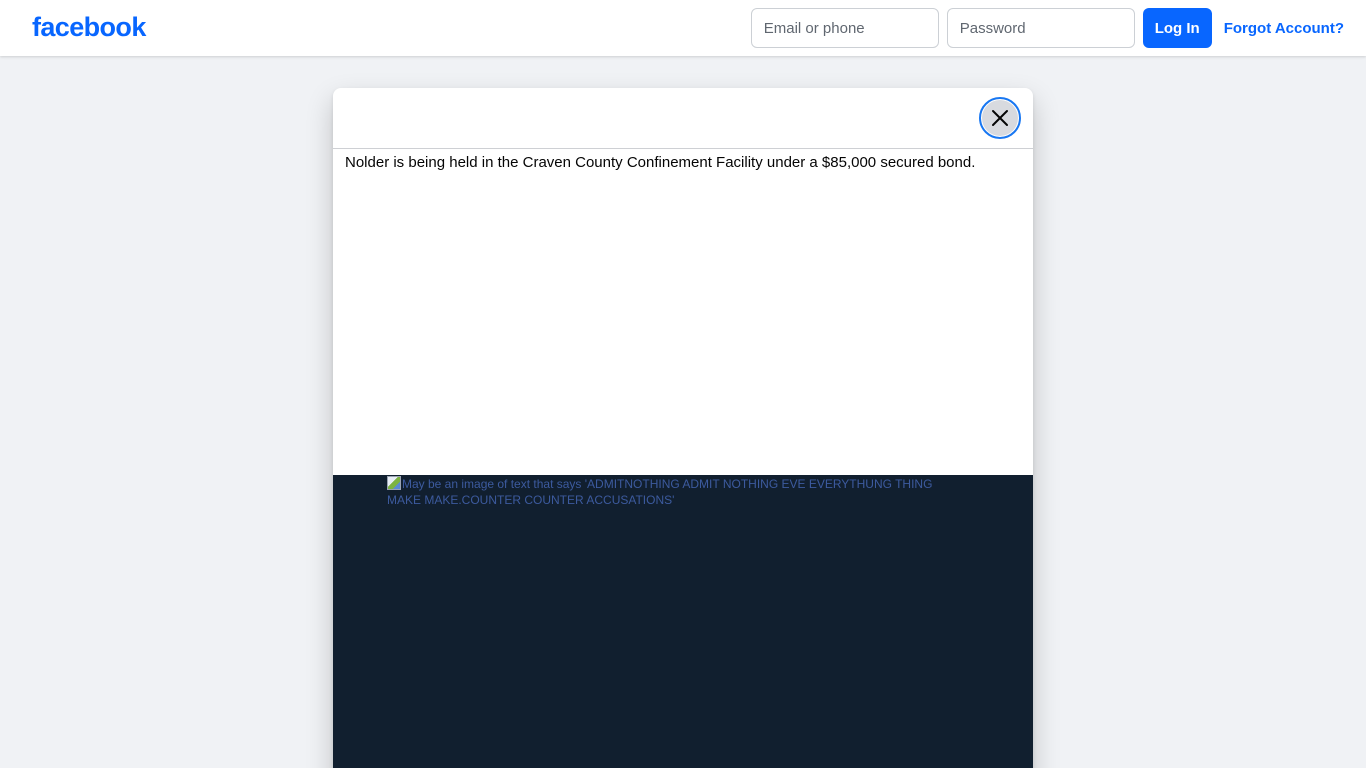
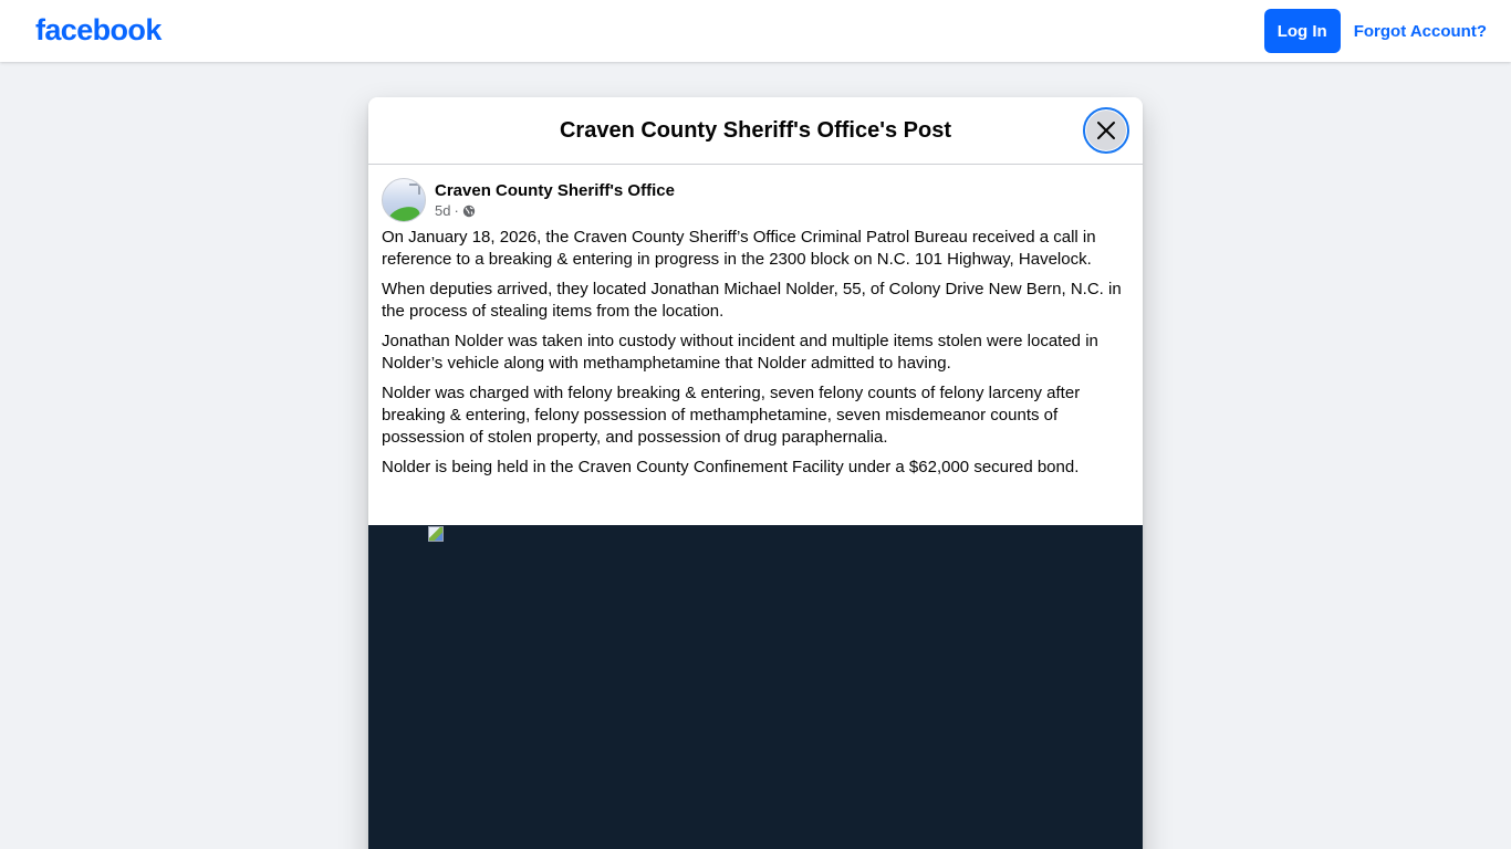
  facebook
- Email or phone
- Password
  Log In
  Forgot Account?
+ Craven County Sheriff's Office's Post
+ Craven County Sheriff's Office
+ 5d
+ ·
+ On January 18, 2026, the Craven County Sheriff’s Office Criminal Patrol Bureau received a call in reference to a breaking & entering in progress in the 2300 block on N.C. 101 Highway, Havelock.
+ When deputies arrived, they located Jonathan Michael Nolder, 55, of Colony Drive New Bern, N.C. in the process of stealing items from the location.
+ Jonathan Nolder was taken into custody without incident and multiple items stolen were located in Nolder’s vehicle along with methamphetamine that Nolder admitted to having.
+ Nolder was charged with felony breaking & entering, seven felony counts of felony larceny after breaking & entering, felony possession of methamphetamine, seven misdemeanor counts of possession of stolen property, and possession of drug paraphernalia.
- Nolder is being held in the Craven County Confinement Facility under a $85,000 secured bond.
+ Nolder is being held in the Craven County Confinement Facility under a $62,000 secured bond.
- May be an image of text that says 'ADMITNOTHING ADMIT NOTHING EVE EVERYTHUNG THING MAKE MAKE.COUNTER COUNTER ACCUSATIONS'
